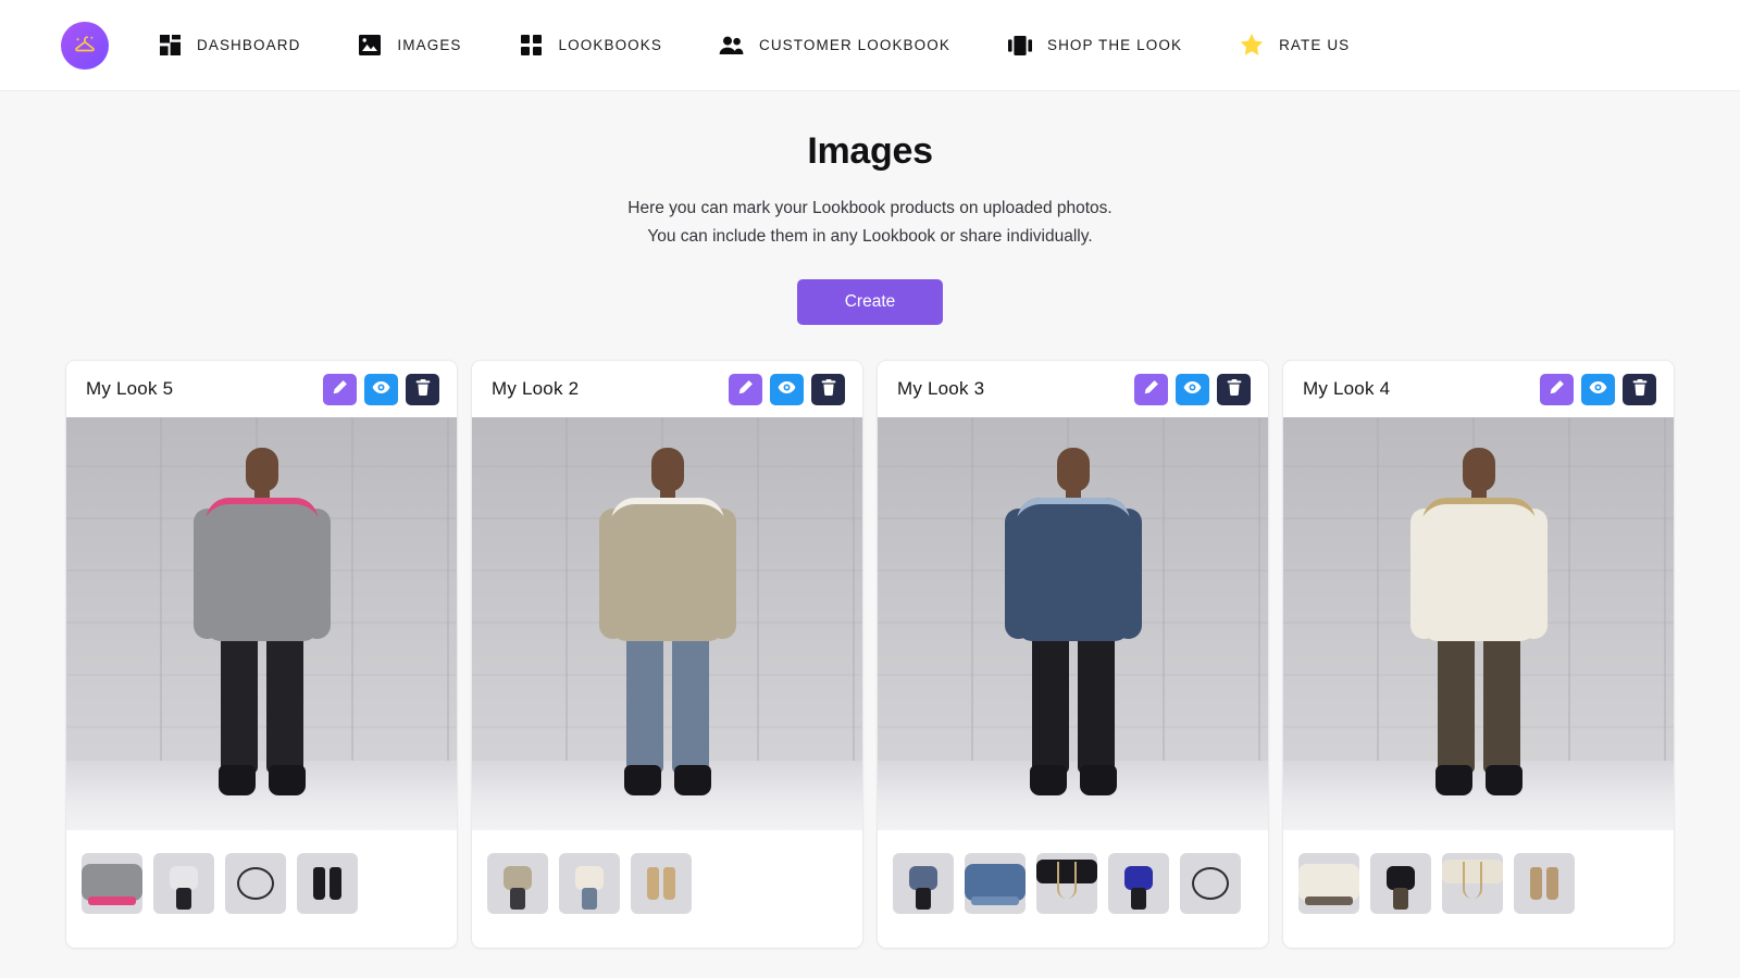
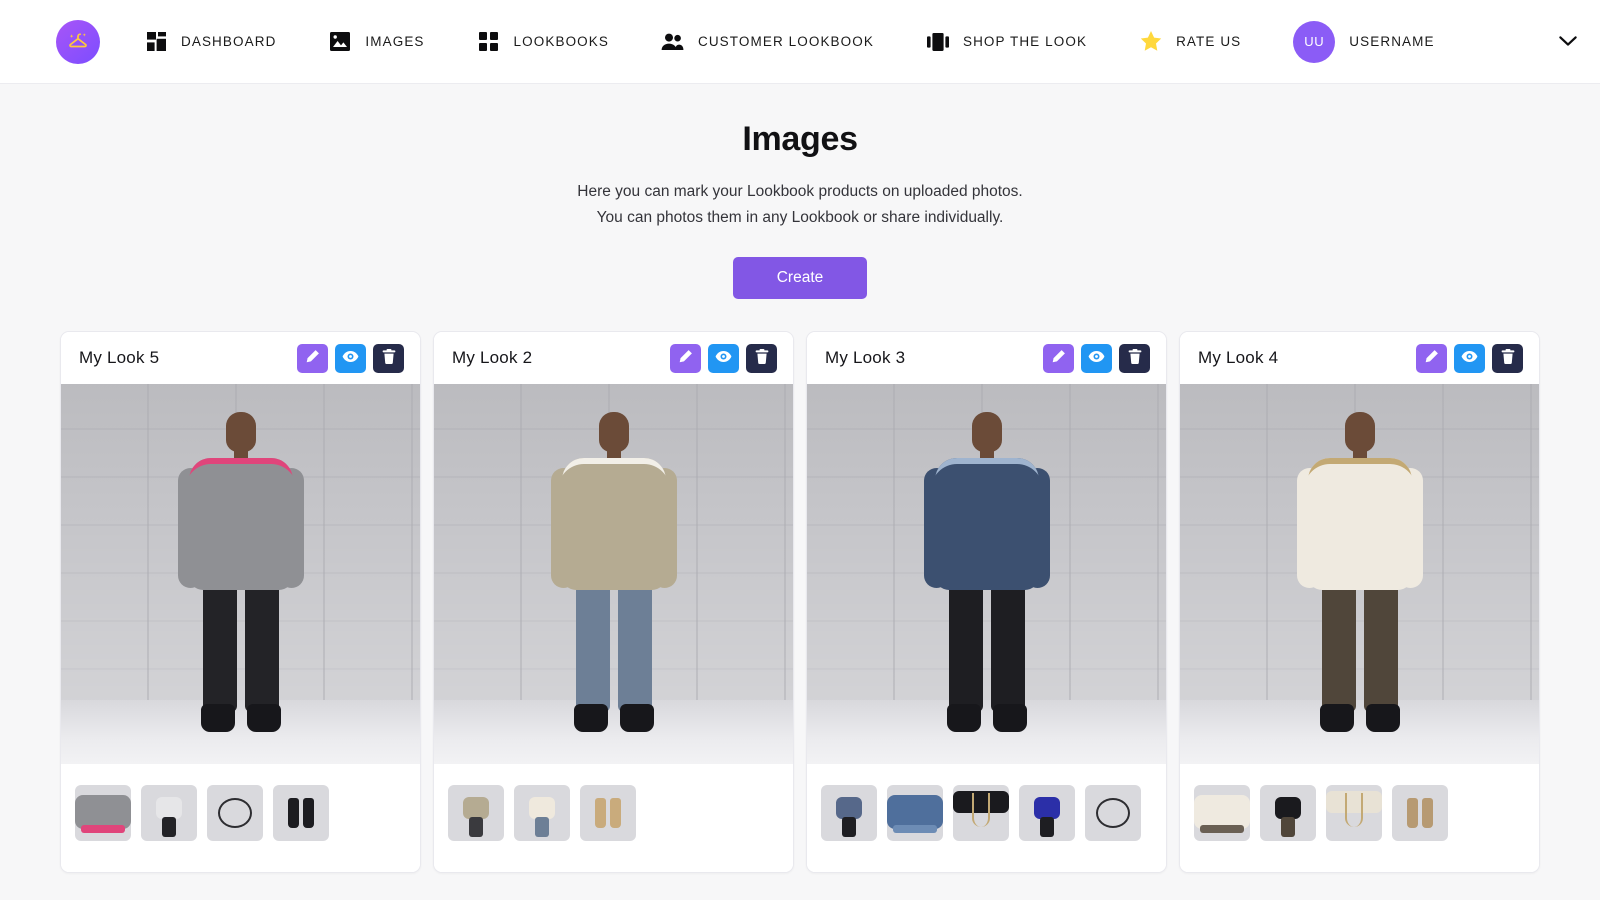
  DASHBOARD
  IMAGES
  LOOKBOOKS
  CUSTOMER LOOKBOOK
  SHOP THE LOOK
  RATE US
+ UU
+ USERNAME
  Images
  Here you can mark your Lookbook products on uploaded photos.
- You can include them in any Lookbook or share individually.
+ You can photos them in any Lookbook or share individually.
  Create
  My Look 5
  My Look 2
  My Look 3
  My Look 4
